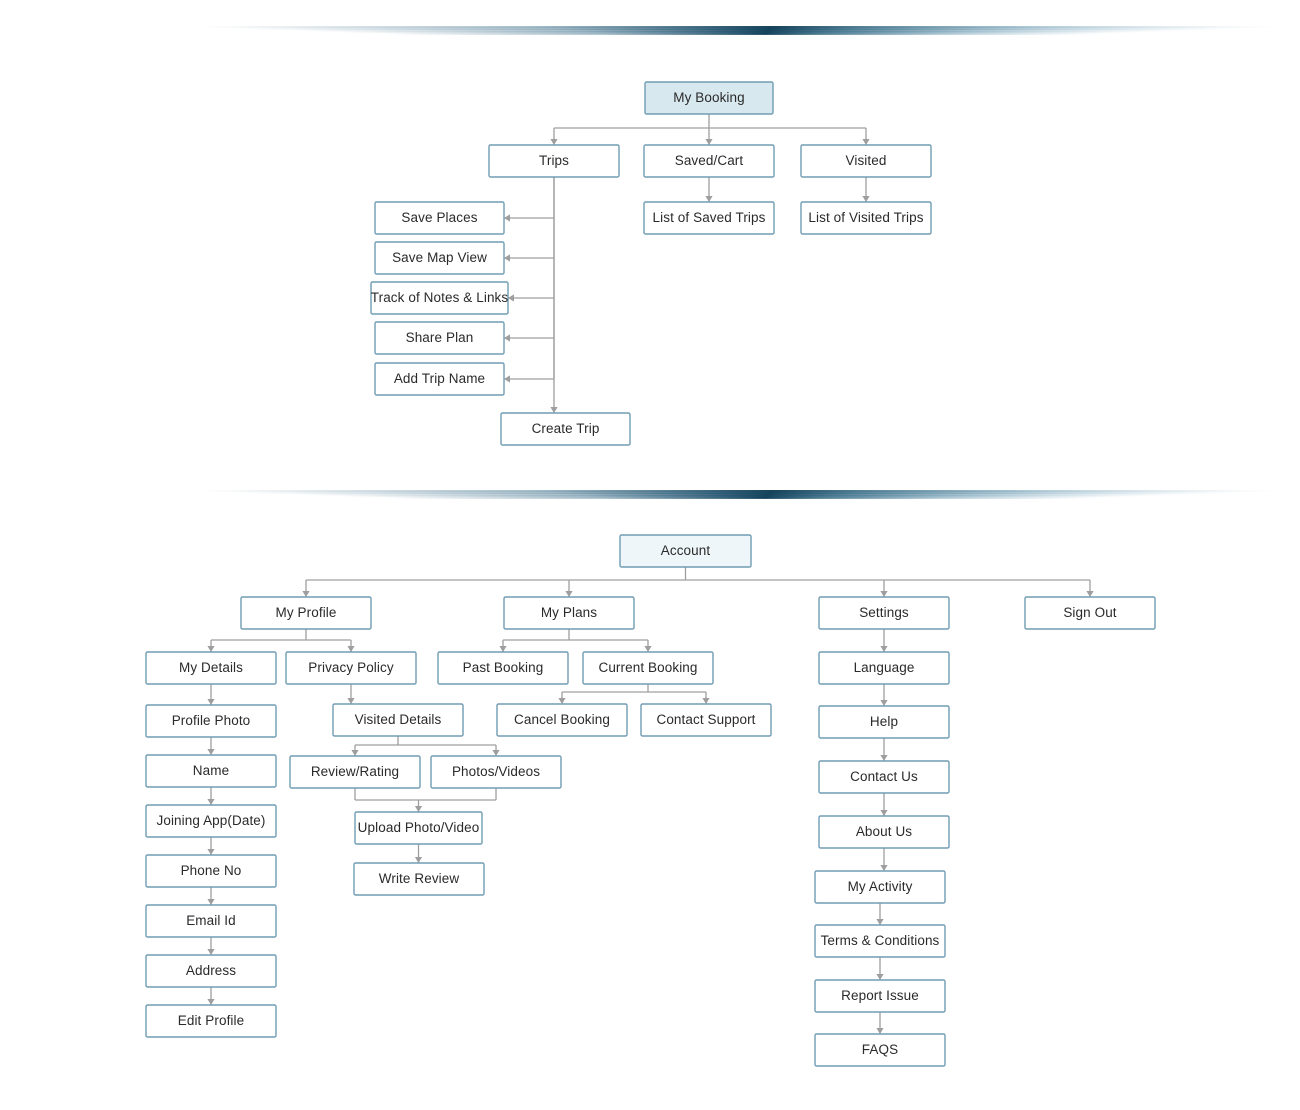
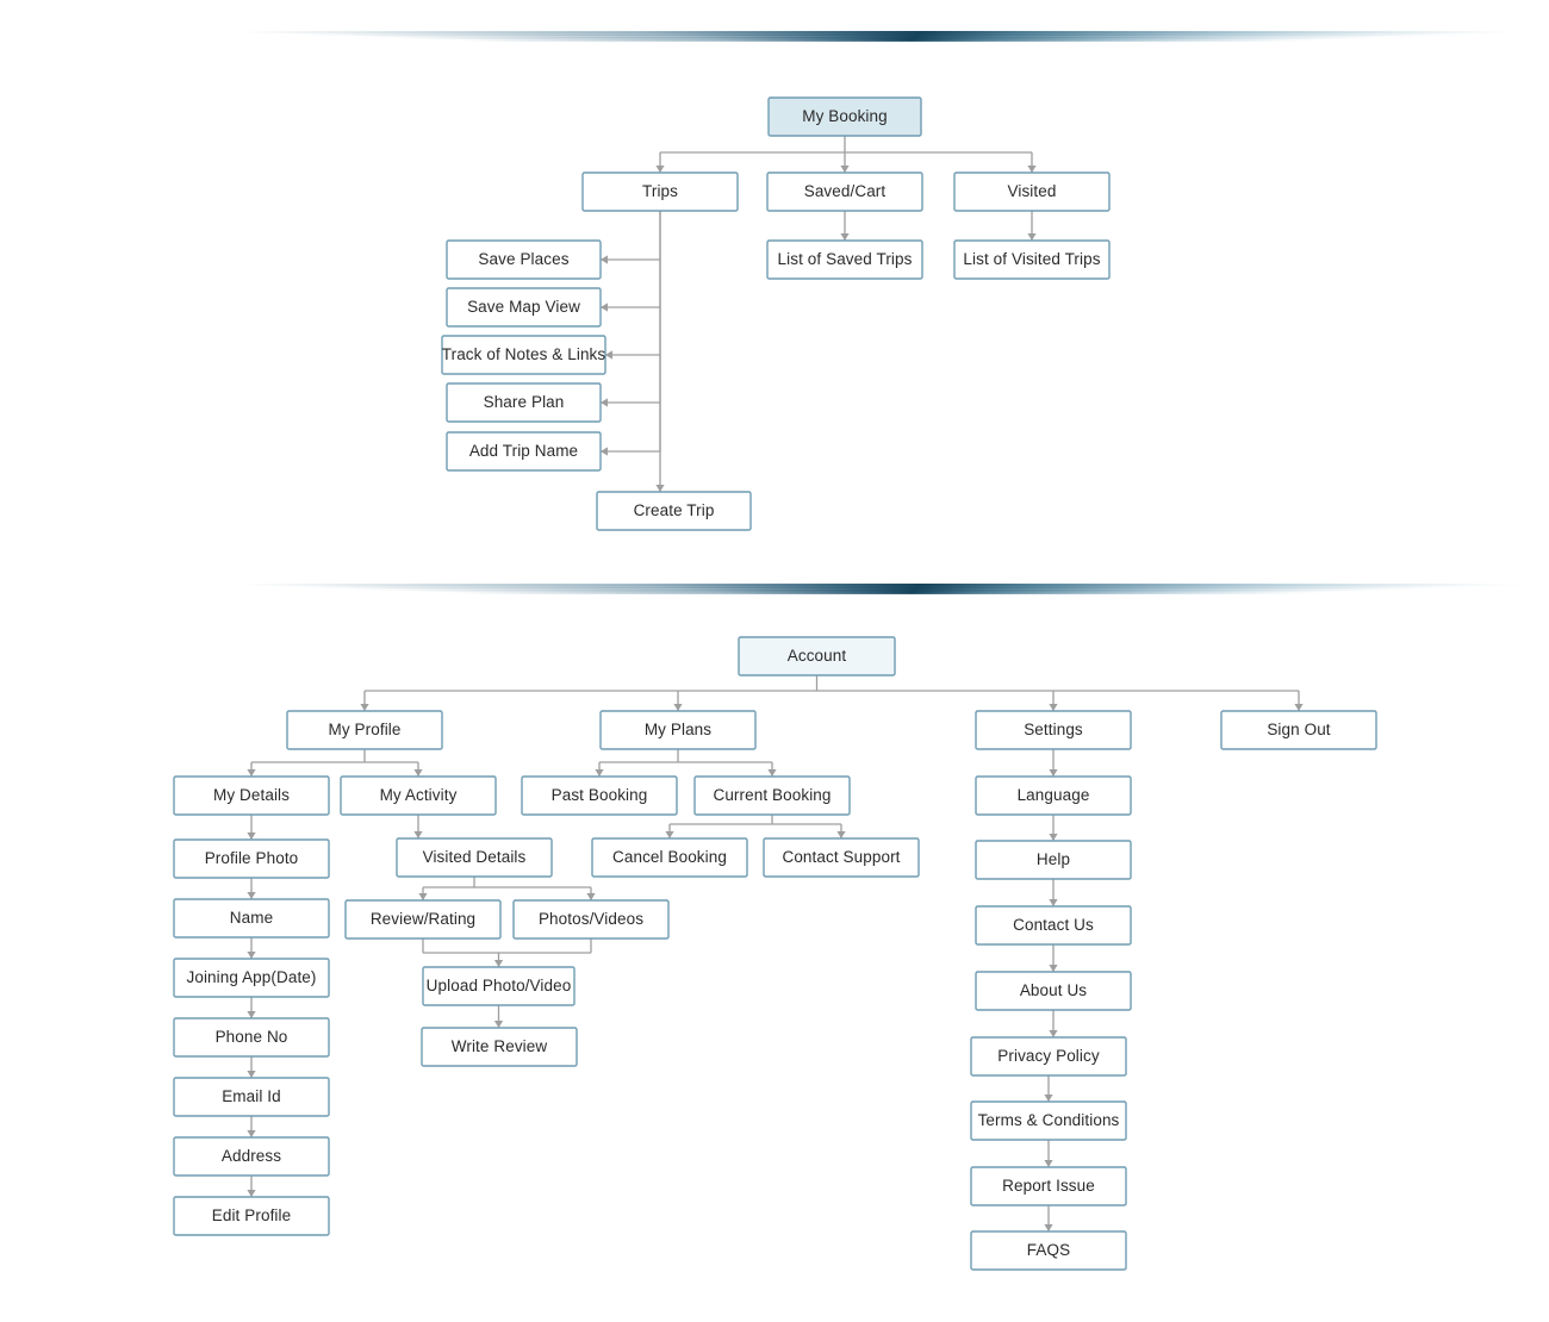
  My Booking
  Trips
  Saved/Cart
  Visited
  List of Saved Trips
  List of Visited Trips
  Save Places
  Save Map View
  Track of Notes & Links
  Share Plan
  Add Trip Name
  Create Trip
  Account
  My Profile
  My Plans
  Settings
  Sign Out
  My Details
- Privacy Policy
+ My Activity
  Profile Photo
  Name
  Joining App(Date)
  Phone No
  Email Id
  Address
  Edit Profile
  Visited Details
  Review/Rating
  Photos/Videos
  Upload Photo/Video
  Write Review
  Past Booking
  Current Booking
  Cancel Booking
  Contact Support
  Language
  Help
  Contact Us
  About Us
- My Activity
+ Privacy Policy
  Terms & Conditions
  Report Issue
  FAQS
